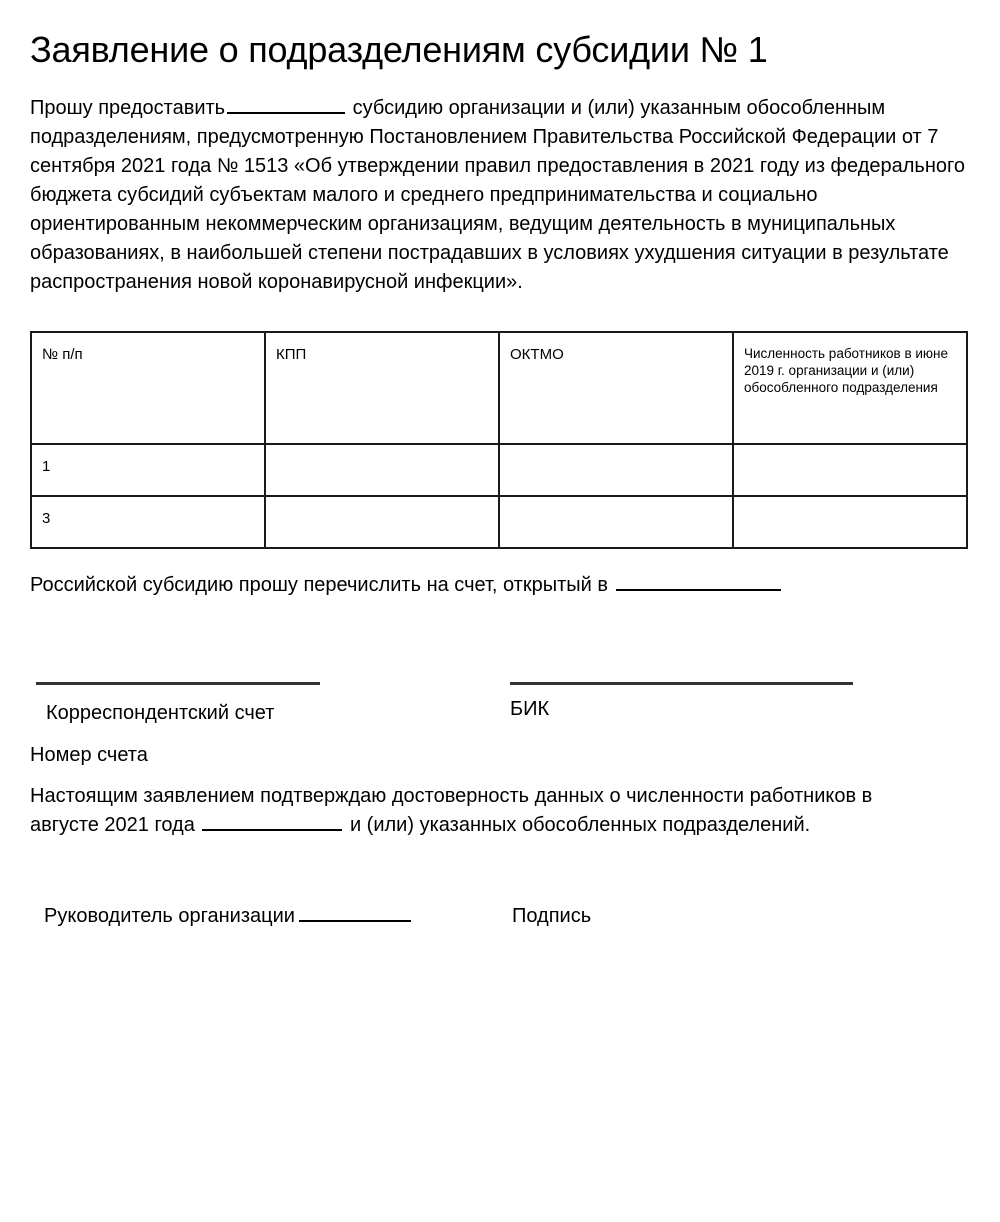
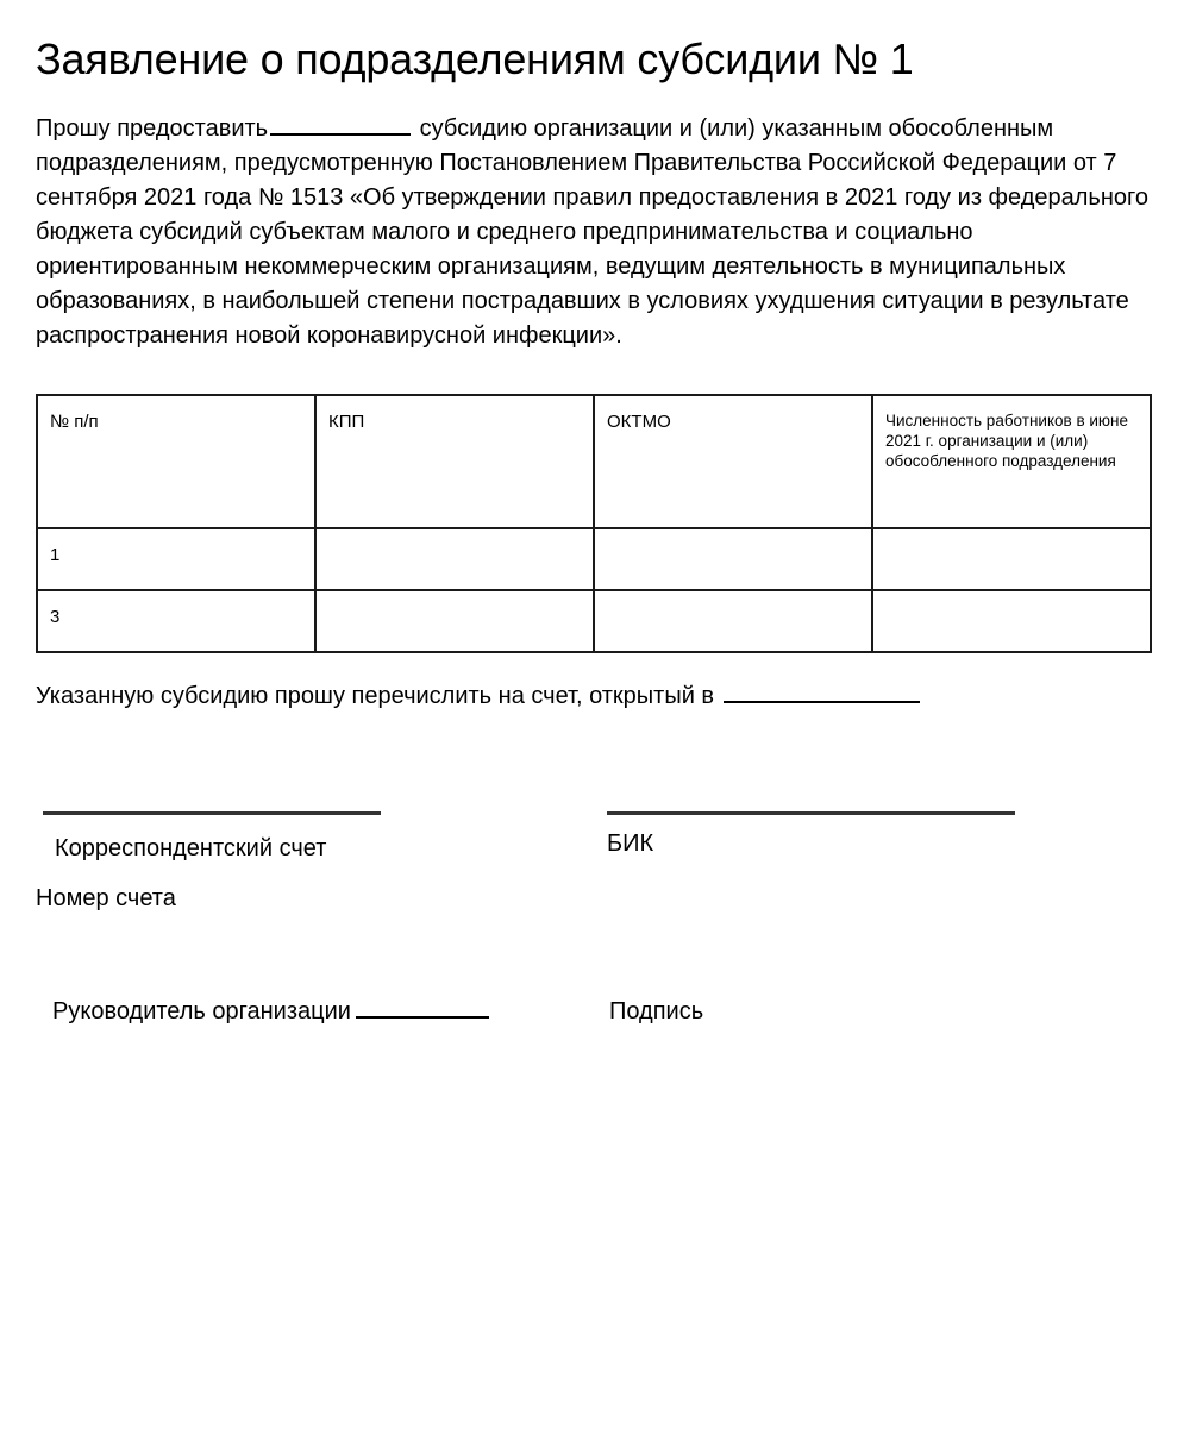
  Заявление о подразделениям субсидии № 1
  Прошу предоставить субсидию организации и (или) указанным обособленным подразделениям, предусмотренную Постановлением Правительства Российской Федерации от 7 сентября 2021 года № 1513 «Об утверждении правил предоставления в 2021 году из федерального бюджета субсидий субъектам малого и среднего предпринимательства и социально ориентированным некоммерческим организациям, ведущим деятельность в муниципальных образованиях, в наибольшей степени пострадавших в условиях ухудшения ситуации в результате распространения новой коронавирусной инфекции».
- № п/п	КПП	ОКТМО	Численность работников в июне 2019 г. организации и (или) обособленного подразделения
+ № п/п	КПП	ОКТМО	Численность работников в июне 2021 г. организации и (или) обособленного подразделения
  1
  3
- Российской субсидию прошу перечислить на счет, открытый в
+ Указанную субсидию прошу перечислить на счет, открытый в
  Корреспондентский счет
  БИК
  Номер счета
- Настоящим заявлением подтверждаю достоверность данных о численности работников в августе 2021 года и (или) указанных обособленных подразделений.
  Руководитель организации
  Подпись
